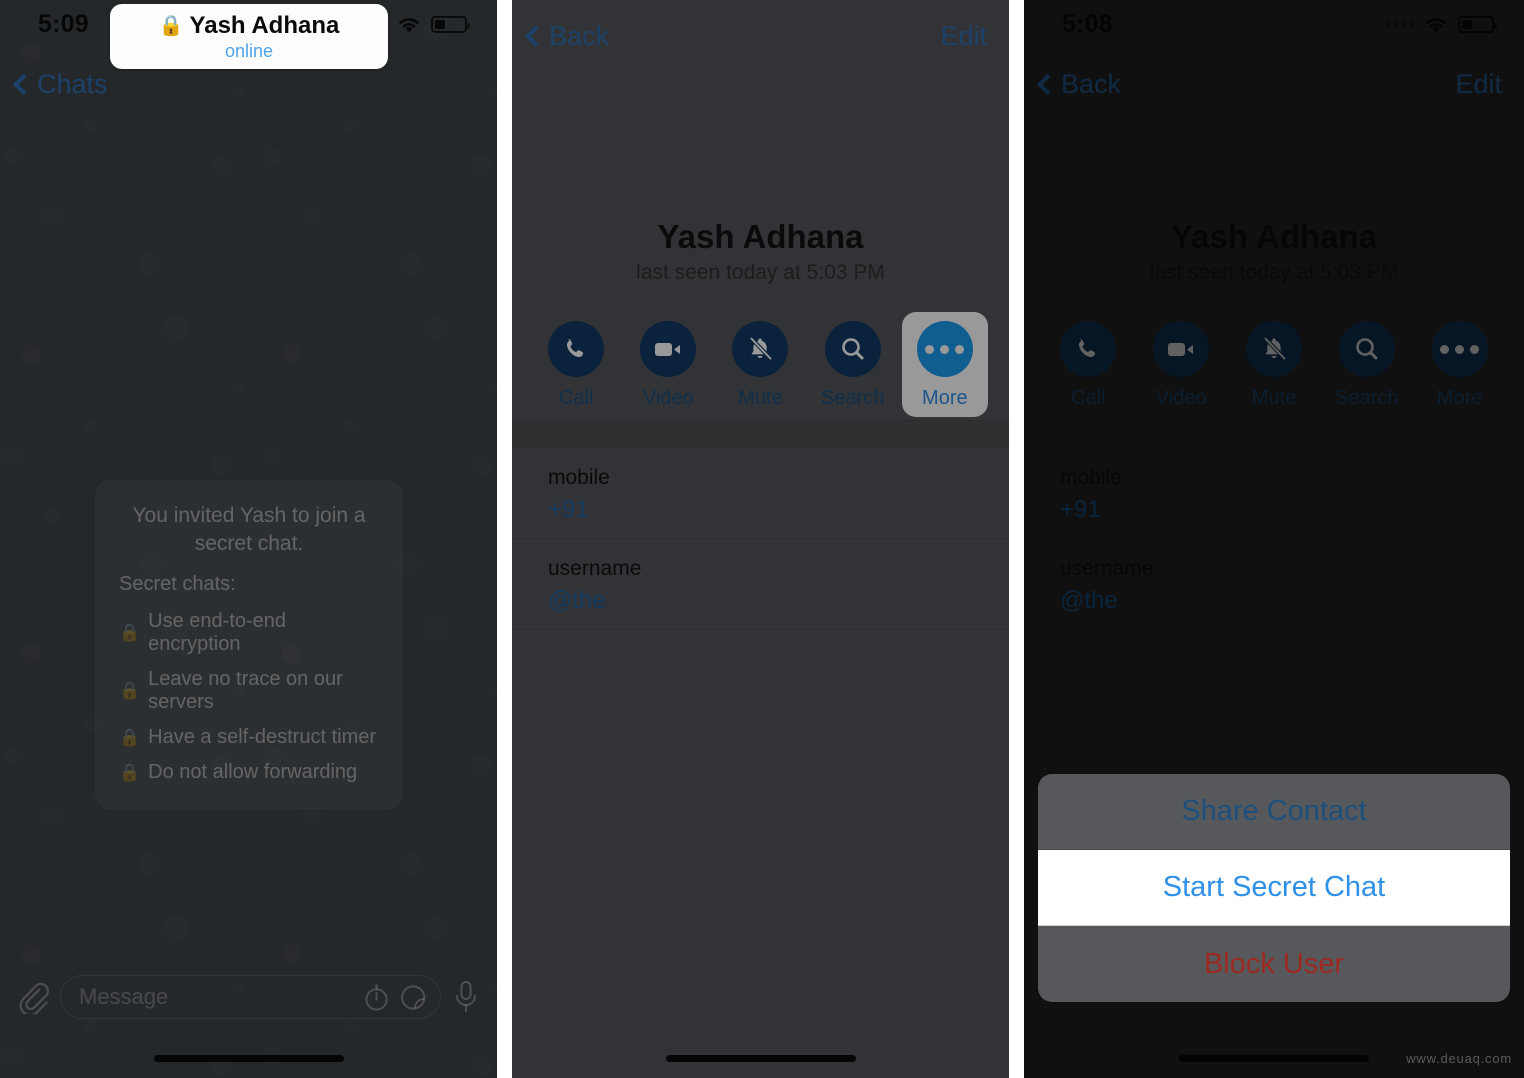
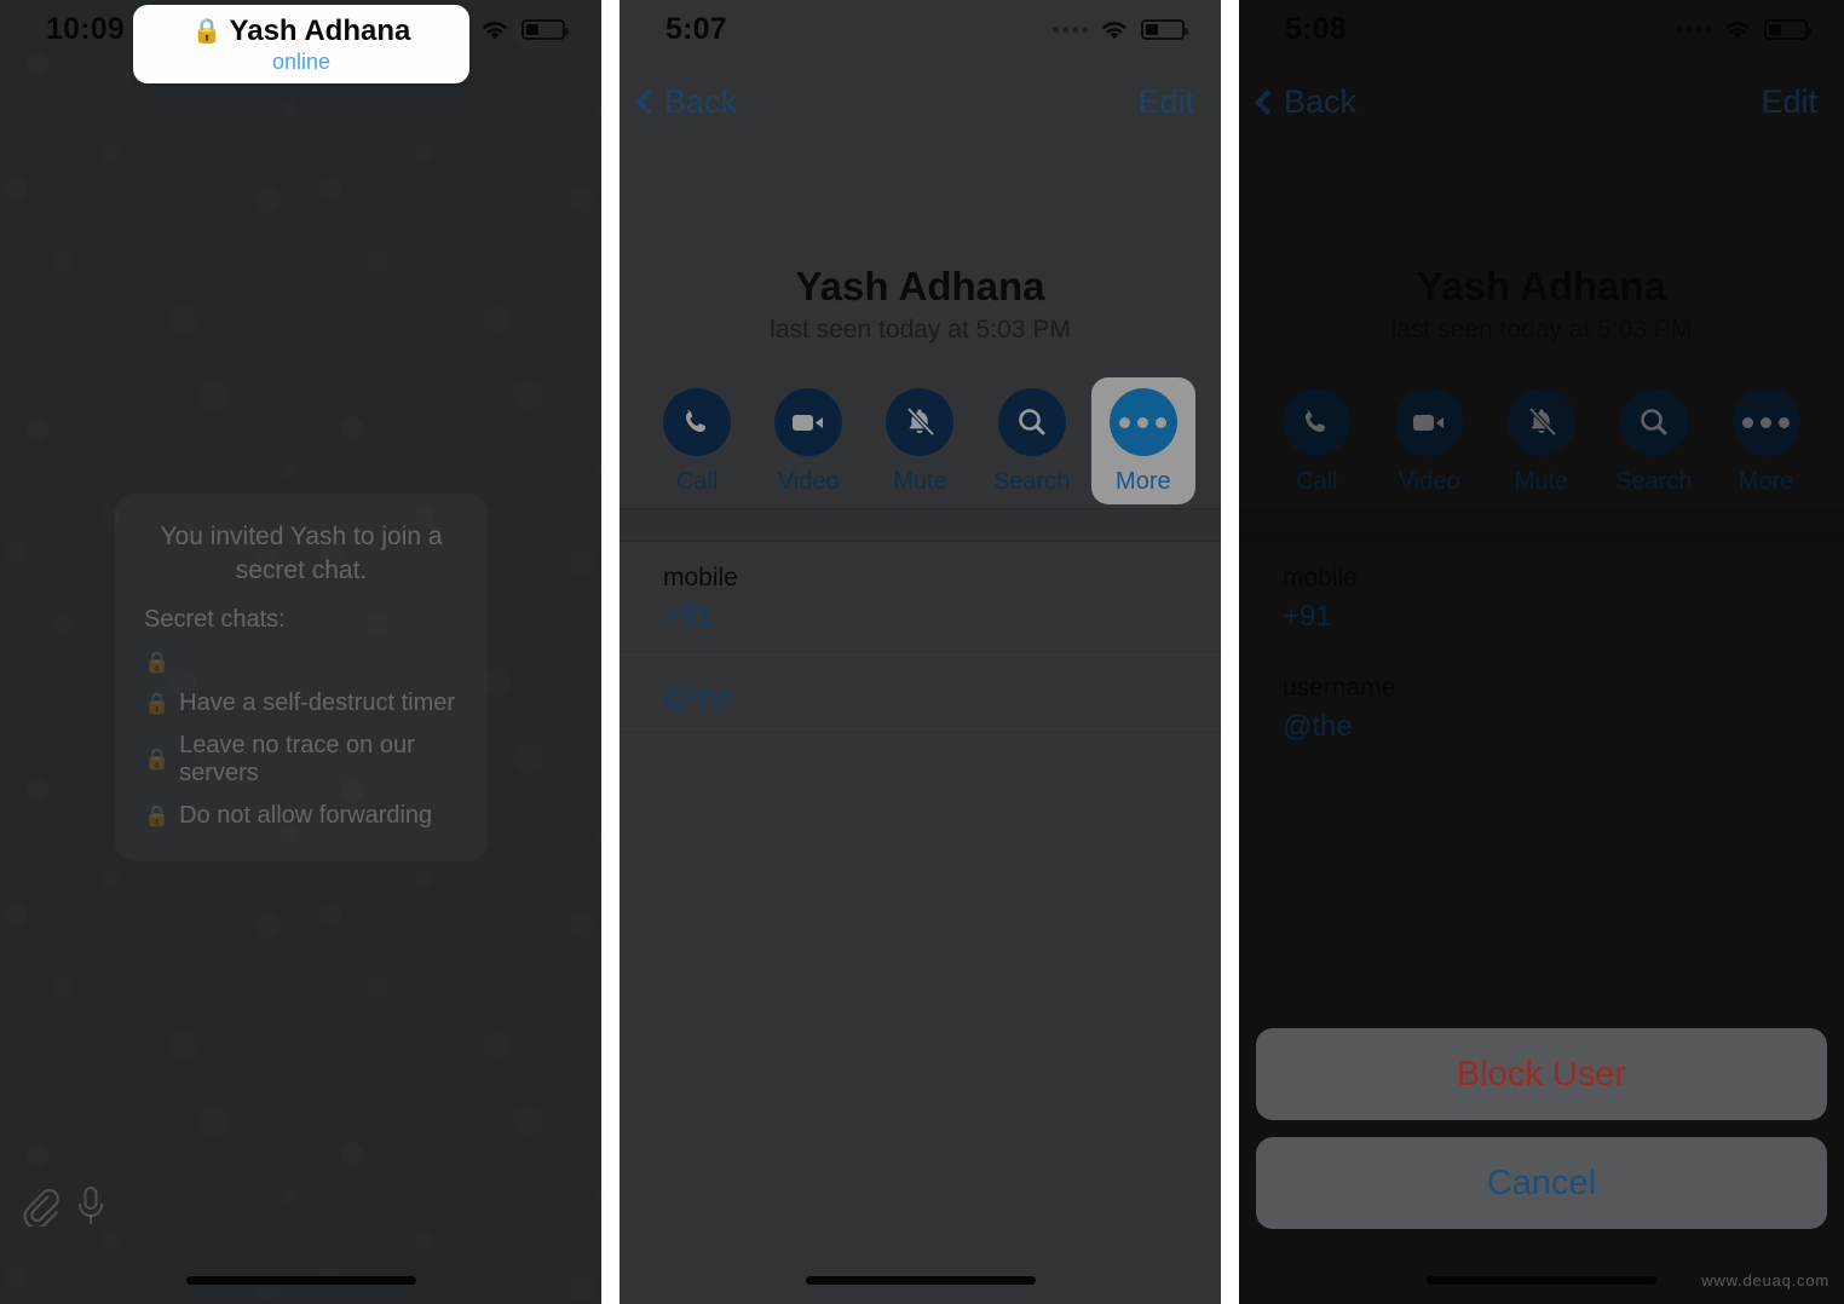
- 5:09
+ 10:09
- Chats
  You invited Yash to join a secret chat.
  Secret chats:
  🔒
- Use end-to-end encryption
  🔒
- Leave no trace on our servers
+ Have a self-destruct timer
  🔒
- Have a self-destruct timer
+ Leave no trace on our servers
  🔒
  Do not allow forwarding
- Message
  🔒
  Yash Adhana
  online
+ 5:07
  Back
  Edit
  Yash Adhana
  last seen today at 5:03 PM
  Call
  Video
  Mute
  Search
  More
  mobile
  +91
- username
  @the
  Back
  Edit
  Call
  Video
  Mute
  Search
  More
  +91
  @the
- Share Contact
- Start Secret Chat
  Block User
+ Cancel
  www.deuaq.com
